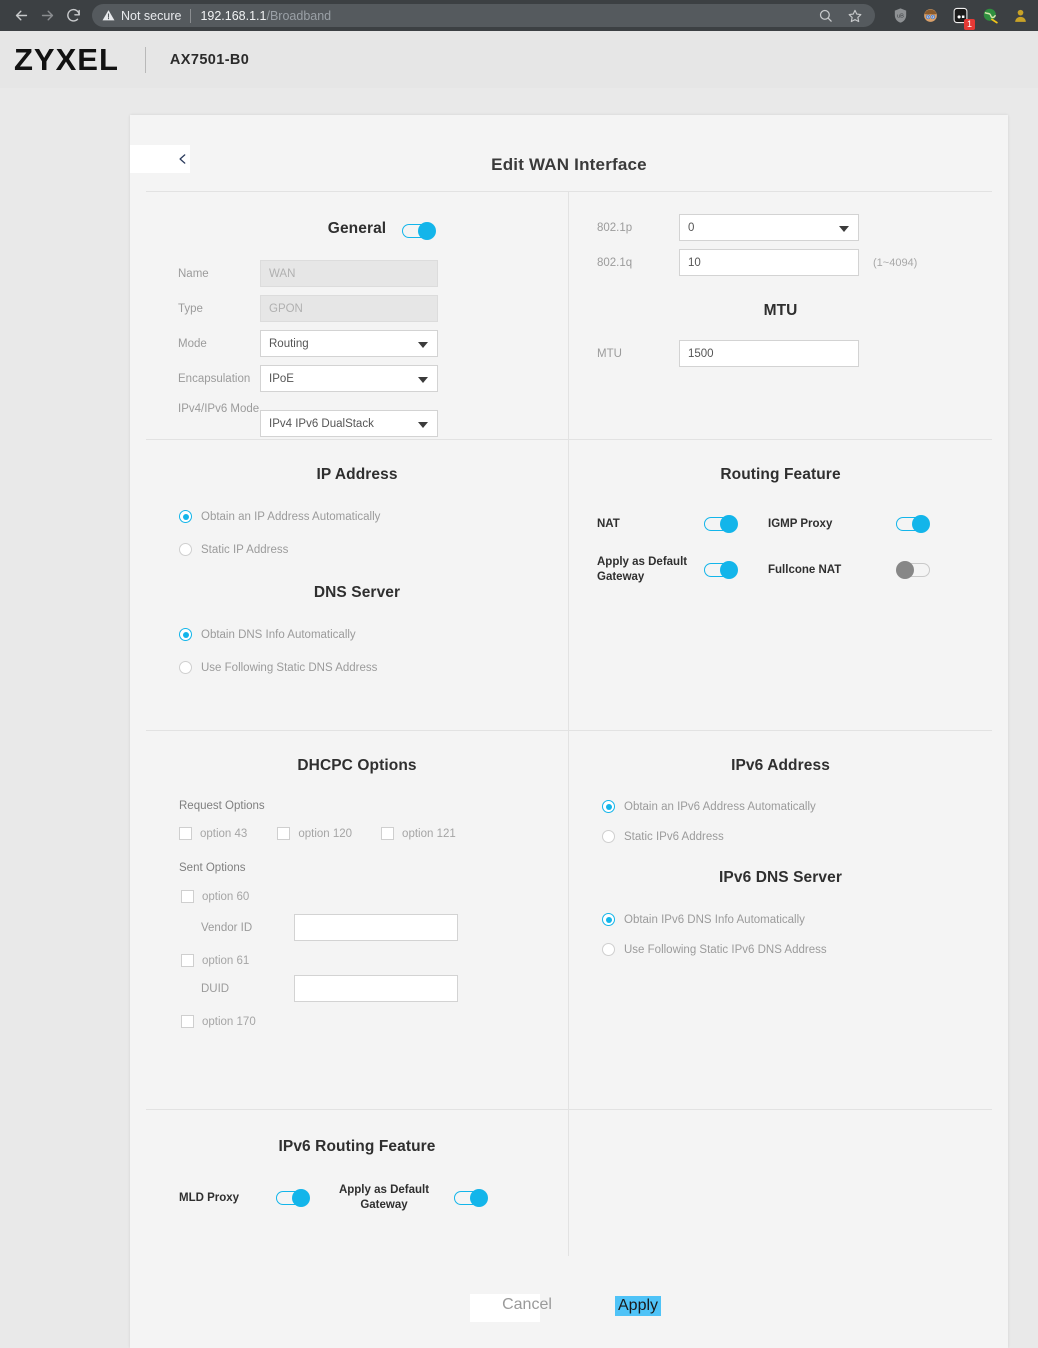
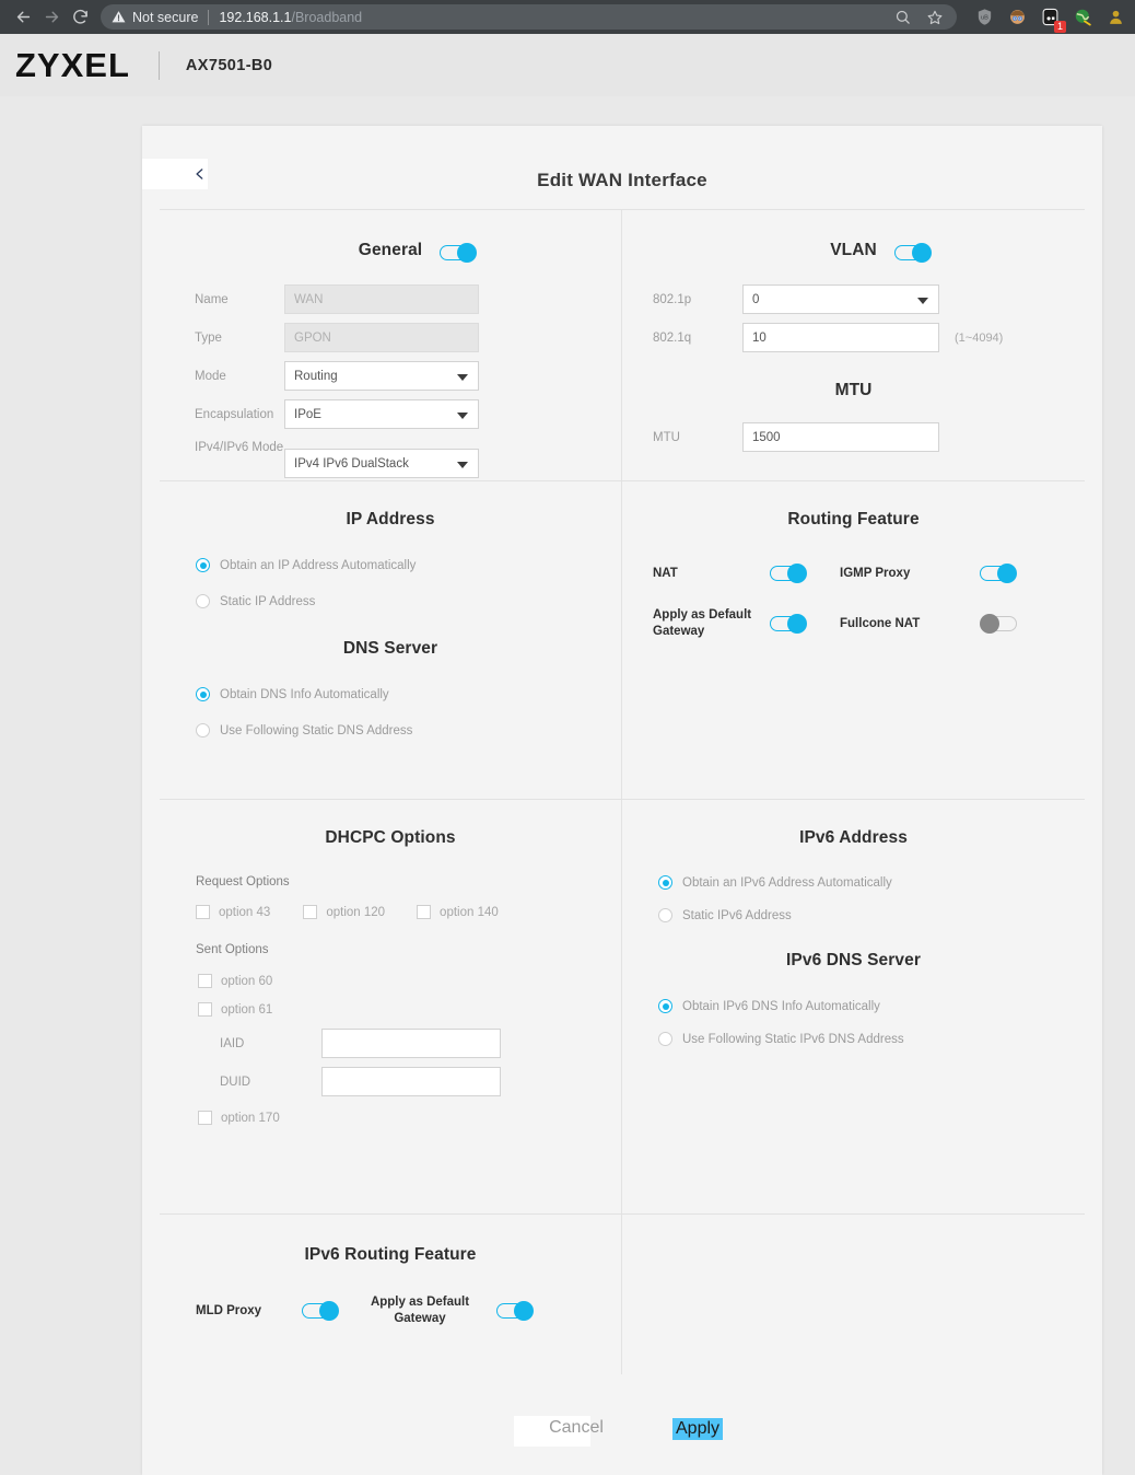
  Not secure
  192.168.1.1
  /Broadband
  1
  ZYXEL
  AX7501-B0
  Edit WAN Interface
  General
  Name
  WAN
  Type
  GPON
  Mode
  Routing
  Encapsulation
  IPoE
  IPv4/IPv6 Mode
  IPv4 IPv6 DualStack
+ VLAN
  802.1p
  0
  802.1q
  10
  (1~4094)
  MTU
  MTU
  1500
  IP Address
  Obtain an IP Address Automatically
  Static IP Address
  DNS Server
  Obtain DNS Info Automatically
  Use Following Static DNS Address
  Routing Feature
  NAT
  IGMP Proxy
  Apply as Default Gateway
  Fullcone NAT
  DHCPC Options
  Request Options
  option 43
  option 120
- option 121
+ option 140
  Sent Options
  option 60
- Vendor ID
  option 61
+ IAID
  DUID
  option 170
  IPv6 Address
  Obtain an IPv6 Address Automatically
  Static IPv6 Address
  IPv6 DNS Server
  Obtain IPv6 DNS Info Automatically
  Use Following Static IPv6 DNS Address
  IPv6 Routing Feature
  MLD Proxy
  Apply as Default Gateway
  Cancel
  Apply
